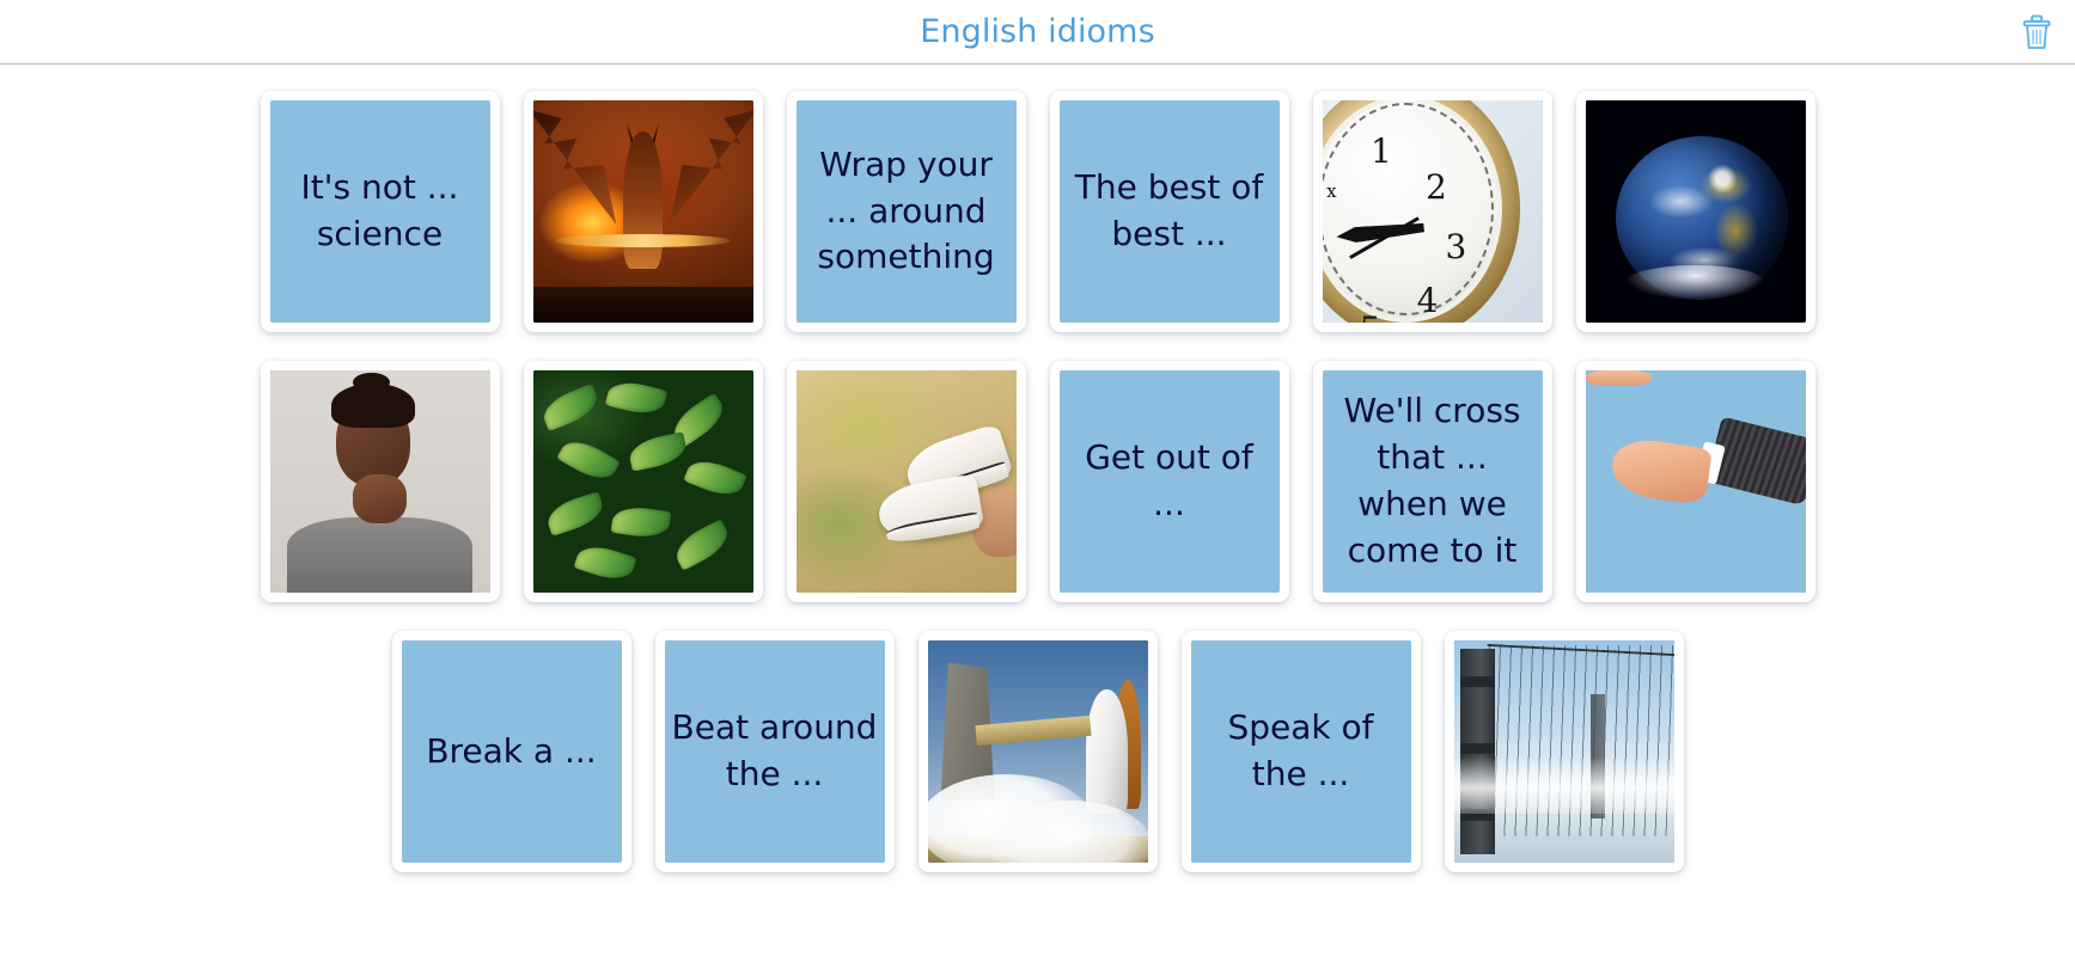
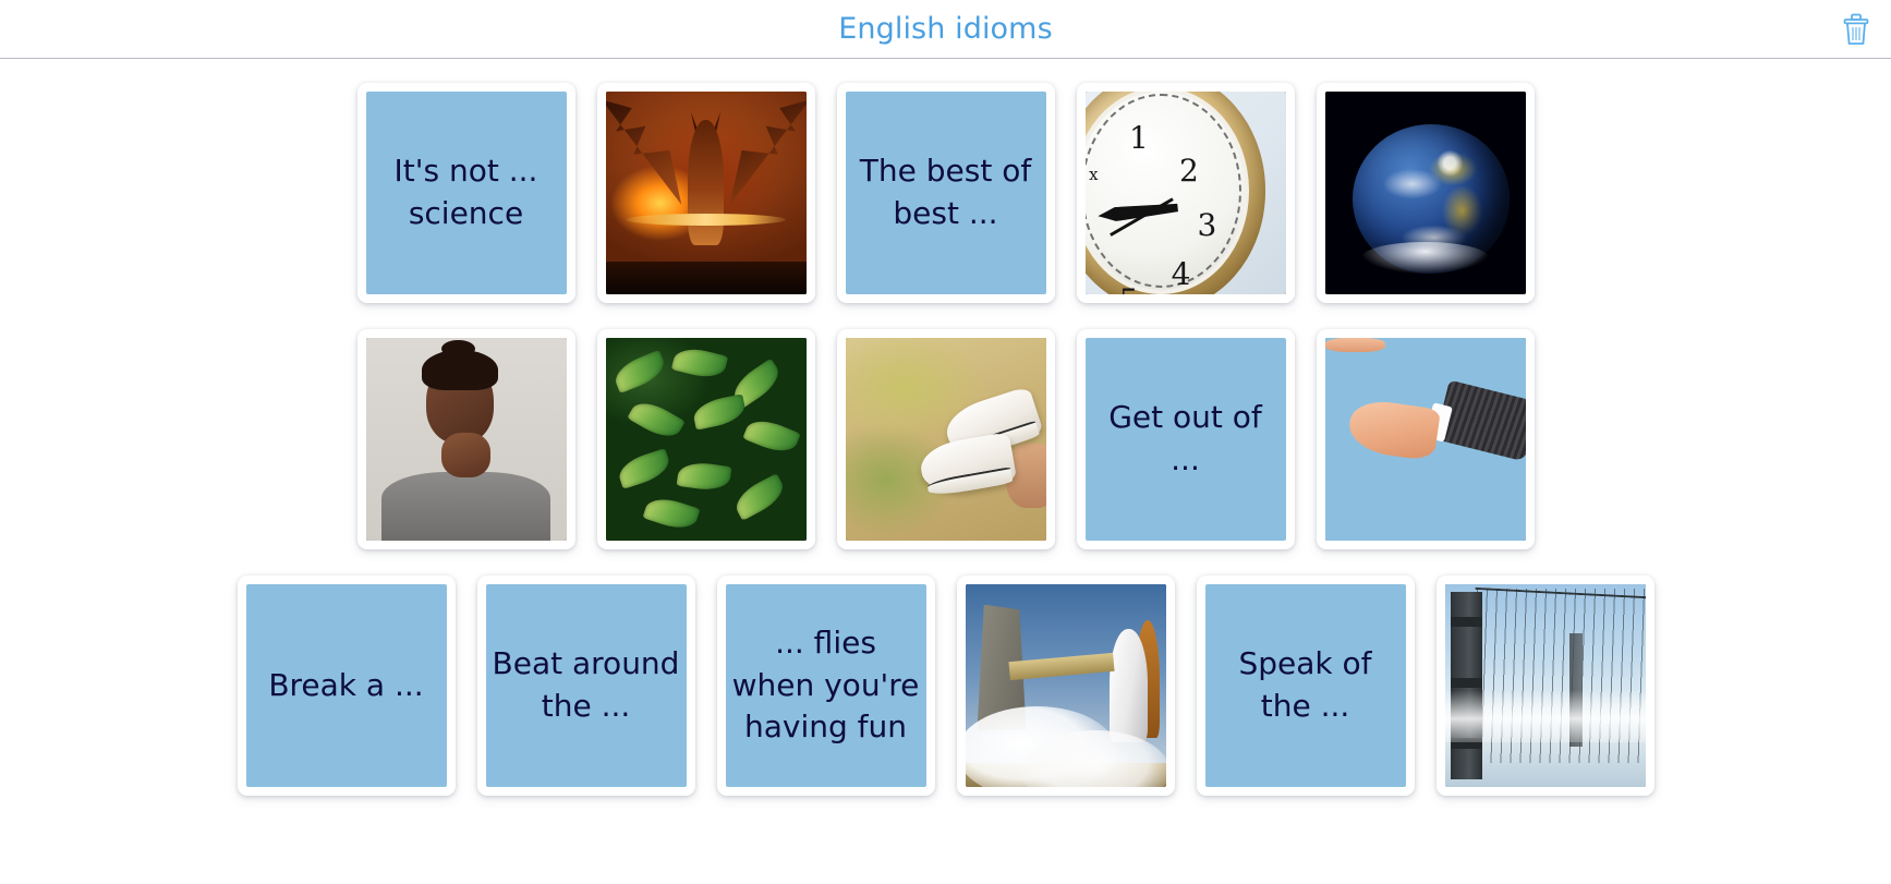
  English idioms
  It's not ... science
- Wrap your ... around something
  The best of best ...
  1
  2
  3
  4
  x
  Get out of ...
- We'll cross that ... when we come to it
  Break a ...
  Beat around the ...
+ ... flies when you're having fun
  Speak of the ...
